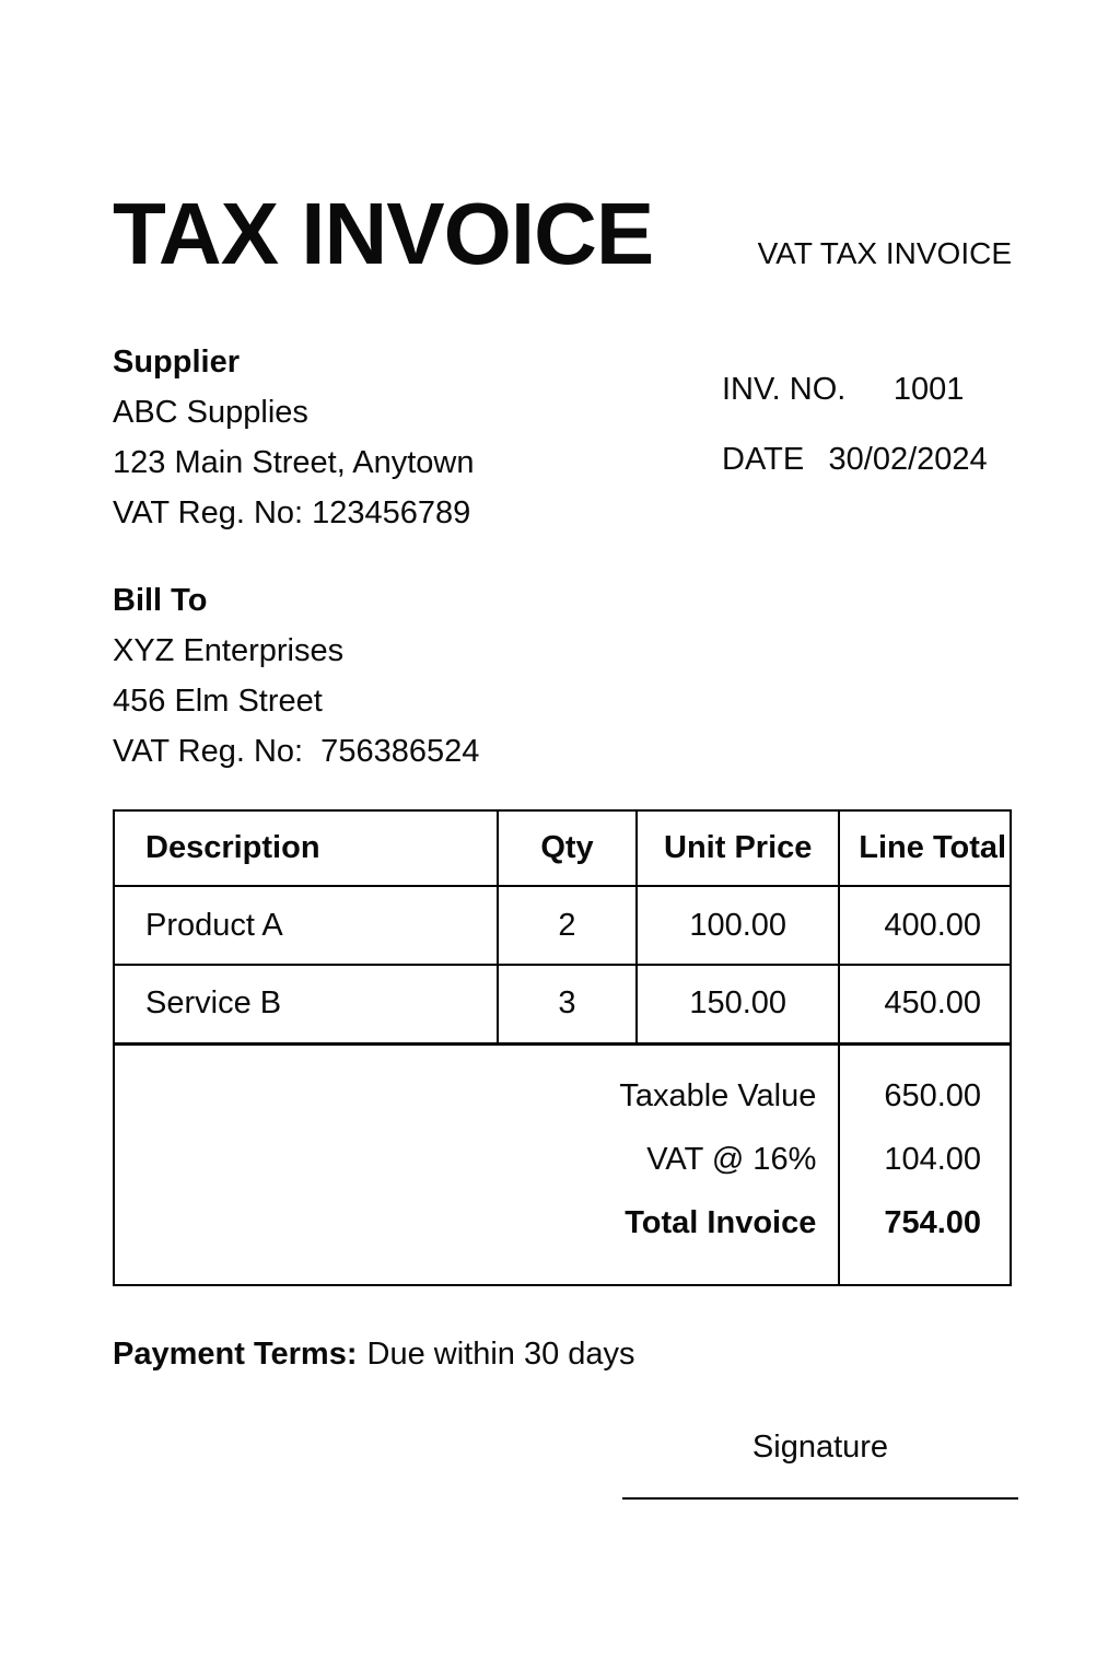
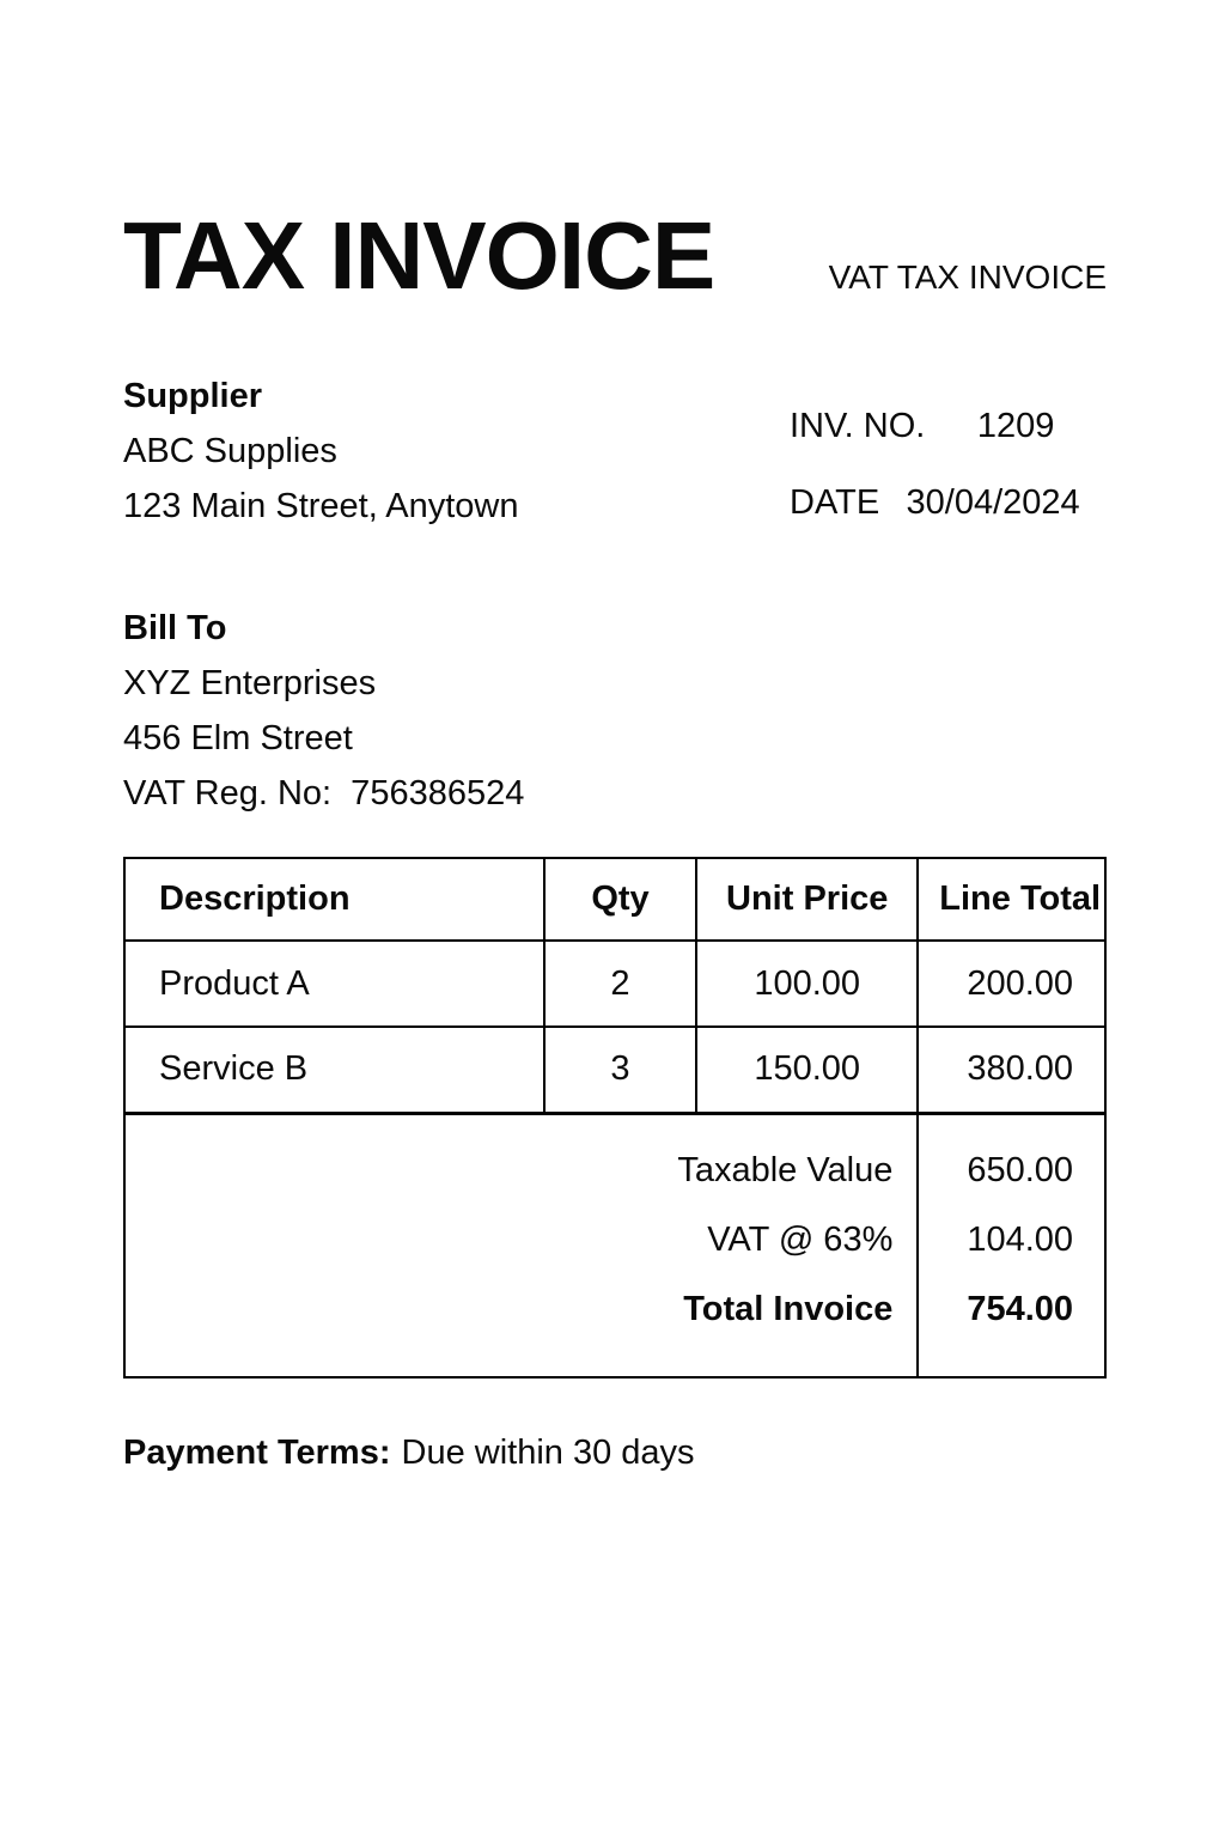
  TAX INVOICE
  VAT TAX INVOICE
  Supplier
  ABC Supplies
  123 Main Street, Anytown
- VAT Reg. No: 123456789
  INV. NO.
- 1001
+ 1209
  DATE
- 30/02/2024
+ 30/04/2024
  Bill To
  XYZ Enterprises
  456 Elm Street
  VAT Reg. No: 756386524
  Description	Qty	Unit Price	Line Total
- Product A	2	100.00	400.00
+ Product A	2	100.00	200.00
- Service B	3	150.00	450.00
+ Service B	3	150.00	380.00
- Taxable Value VAT @ 16% Total Invoice	650.00 104.00 754.00
+ Taxable Value VAT @ 63% Total Invoice	650.00 104.00 754.00
  Payment Terms: Due within 30 days
- Signature
